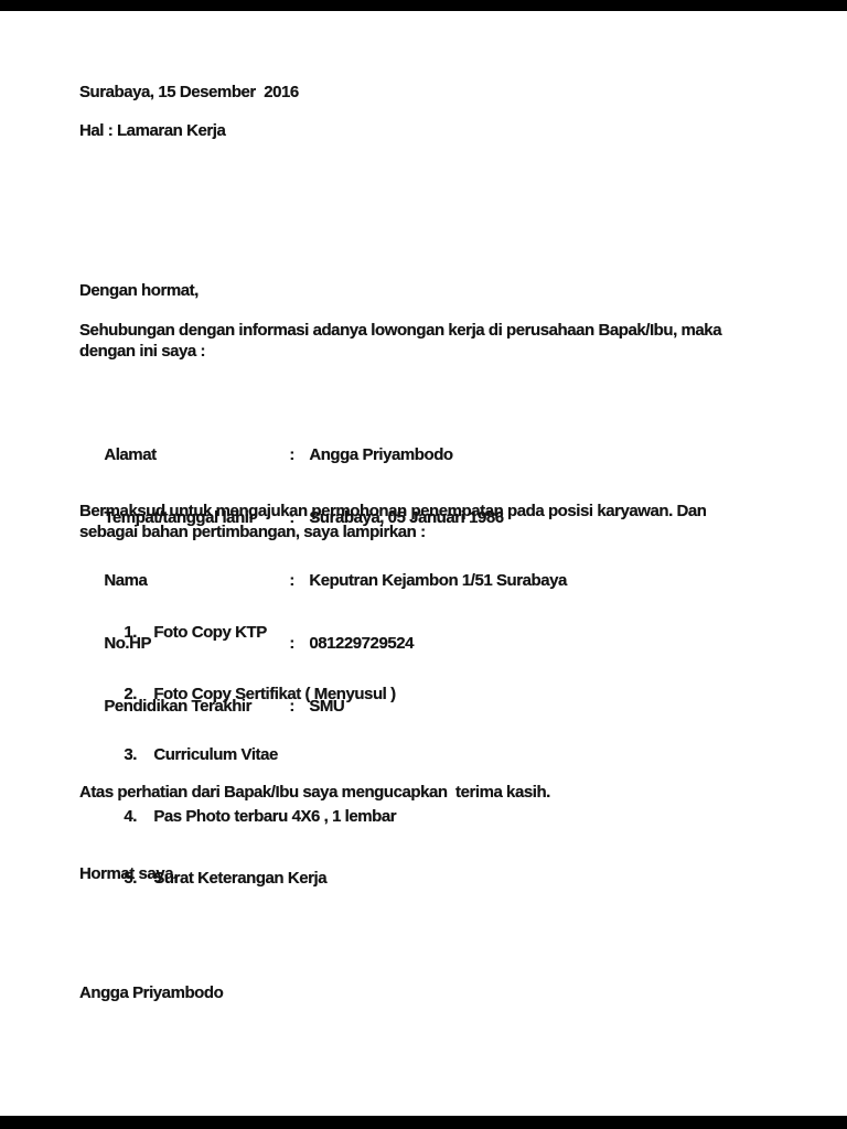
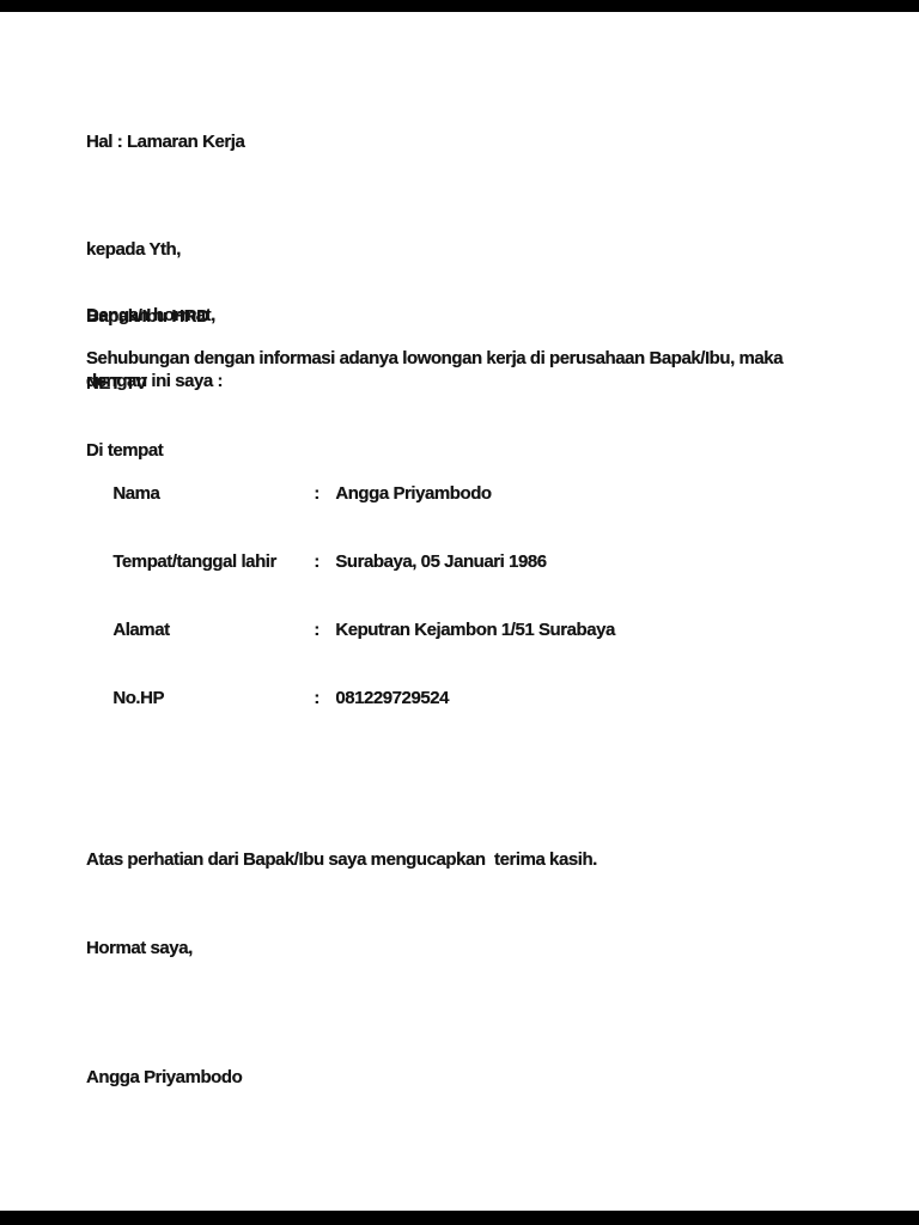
- Surabaya, 15 Desember 2016
  Hal : Lamaran Kerja
+ kepada Yth,
+ Bapak/Ibu HRD
+ NET TV
+ Di tempat
  Dengan hormat,
  Sehubungan dengan informasi adanya lowongan kerja di perusahaan Bapak/Ibu, maka
  dengan ini saya :
- Alamat : Angga Priyambodo
+ Nama : Angga Priyambodo
  Tempat/tanggal lahir : Surabaya, 05 Januari 1986
- Nama : Keputran Kejambon 1/51 Surabaya
+ Alamat : Keputran Kejambon 1/51 Surabaya
  No.HP : 081229729524
- Pendidikan Terakhir : SMU
- Bermaksud untuk mengajukan permohonan penempatan pada posisi karyawan. Dan
- sebagai bahan pertimbangan, saya lampirkan :
- 1. Foto Copy KTP
- 2. Foto Copy Sertifikat ( Menyusul )
- 3. Curriculum Vitae
- 4. Pas Photo terbaru 4X6 , 1 lembar
- 5. Surat Keterangan Kerja
  Atas perhatian dari Bapak/Ibu saya mengucapkan terima kasih.
  Hormat saya,
  Angga Priyambodo
